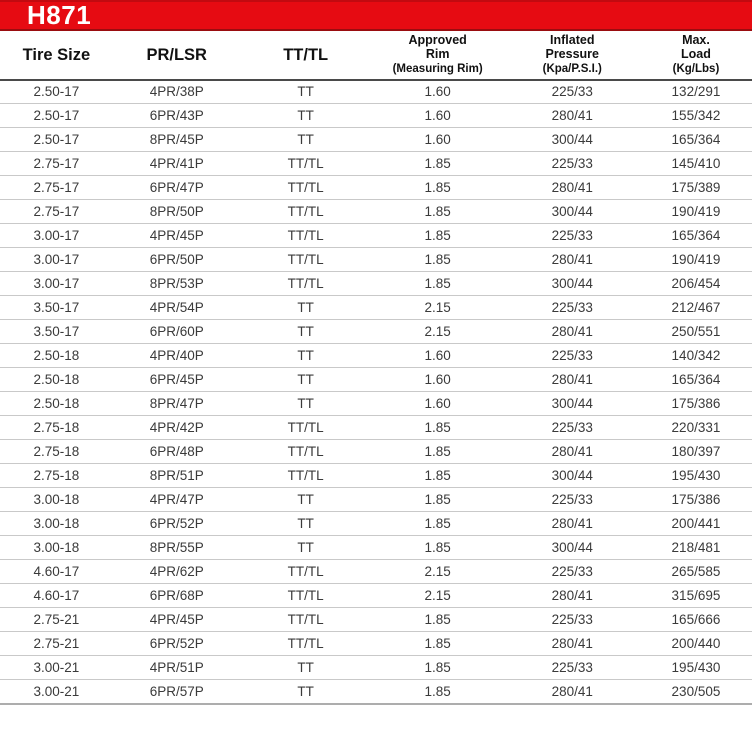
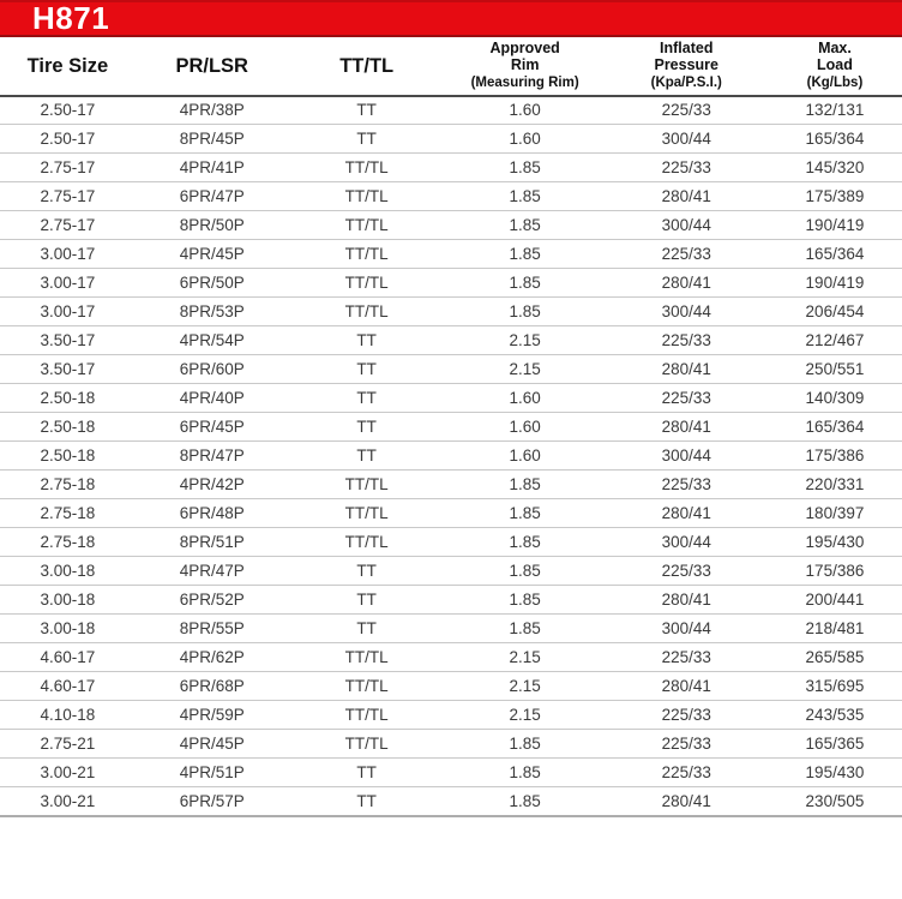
  H871
  Tire Size	PR/LSR	TT/TL	Approved Rim (Measuring Rim)	Inflated Pressure (Kpa/P.S.I.)	Max. Load (Kg/Lbs)
- 2.50-17	4PR/38P	TT	1.60	225/33	132/291
+ 2.50-17	4PR/38P	TT	1.60	225/33	132/131
- 2.50-17	6PR/43P	TT	1.60	280/41	155/342
  2.50-17	8PR/45P	TT	1.60	300/44	165/364
- 2.75-17	4PR/41P	TT/TL	1.85	225/33	145/410
+ 2.75-17	4PR/41P	TT/TL	1.85	225/33	145/320
  2.75-17	6PR/47P	TT/TL	1.85	280/41	175/389
  2.75-17	8PR/50P	TT/TL	1.85	300/44	190/419
  3.00-17	4PR/45P	TT/TL	1.85	225/33	165/364
  3.00-17	6PR/50P	TT/TL	1.85	280/41	190/419
  3.00-17	8PR/53P	TT/TL	1.85	300/44	206/454
  3.50-17	4PR/54P	TT	2.15	225/33	212/467
  3.50-17	6PR/60P	TT	2.15	280/41	250/551
- 2.50-18	4PR/40P	TT	1.60	225/33	140/342
+ 2.50-18	4PR/40P	TT	1.60	225/33	140/309
  2.50-18	6PR/45P	TT	1.60	280/41	165/364
  2.50-18	8PR/47P	TT	1.60	300/44	175/386
  2.75-18	4PR/42P	TT/TL	1.85	225/33	220/331
  2.75-18	6PR/48P	TT/TL	1.85	280/41	180/397
  2.75-18	8PR/51P	TT/TL	1.85	300/44	195/430
  3.00-18	4PR/47P	TT	1.85	225/33	175/386
  3.00-18	6PR/52P	TT	1.85	280/41	200/441
  3.00-18	8PR/55P	TT	1.85	300/44	218/481
  4.60-17	4PR/62P	TT/TL	2.15	225/33	265/585
  4.60-17	6PR/68P	TT/TL	2.15	280/41	315/695
+ 4.10-18	4PR/59P	TT/TL	2.15	225/33	243/535
- 2.75-21	4PR/45P	TT/TL	1.85	225/33	165/666
+ 2.75-21	4PR/45P	TT/TL	1.85	225/33	165/365
- 2.75-21	6PR/52P	TT/TL	1.85	280/41	200/440
  3.00-21	4PR/51P	TT	1.85	225/33	195/430
  3.00-21	6PR/57P	TT	1.85	280/41	230/505
